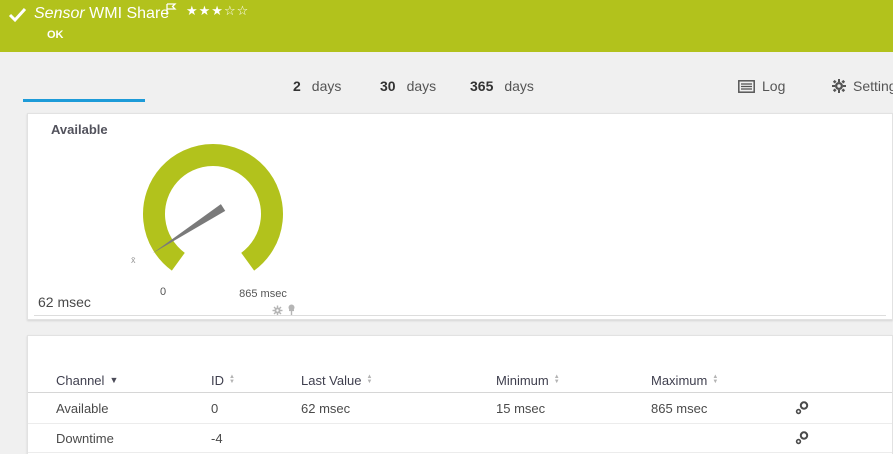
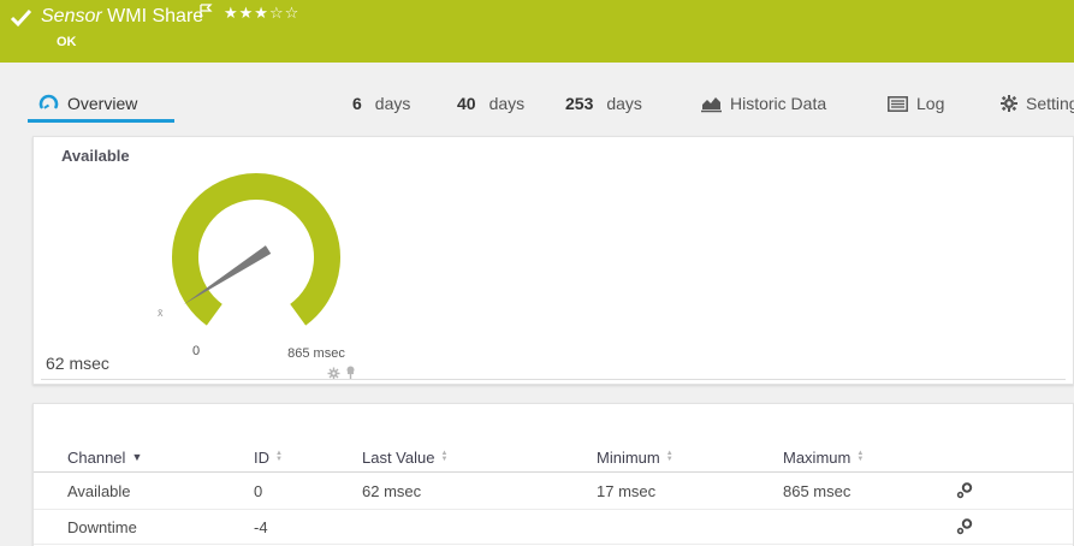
  Sensor WMI Share
  ★★★☆☆
  OK
+ Overview
- 2
+ 6
  days
- 30
+ 40
  days
- 365
+ 253
  days
+ Historic Data
  Log
  Settin
  Available
  x̄
  0
  865 msec
  62 msec
  Channel
  ▼
  ID
  Last Value
  Minimum
  Maximum
  Available
  0
  62 msec
- 15 msec
+ 17 msec
  865 msec
  Downtime
  -4
